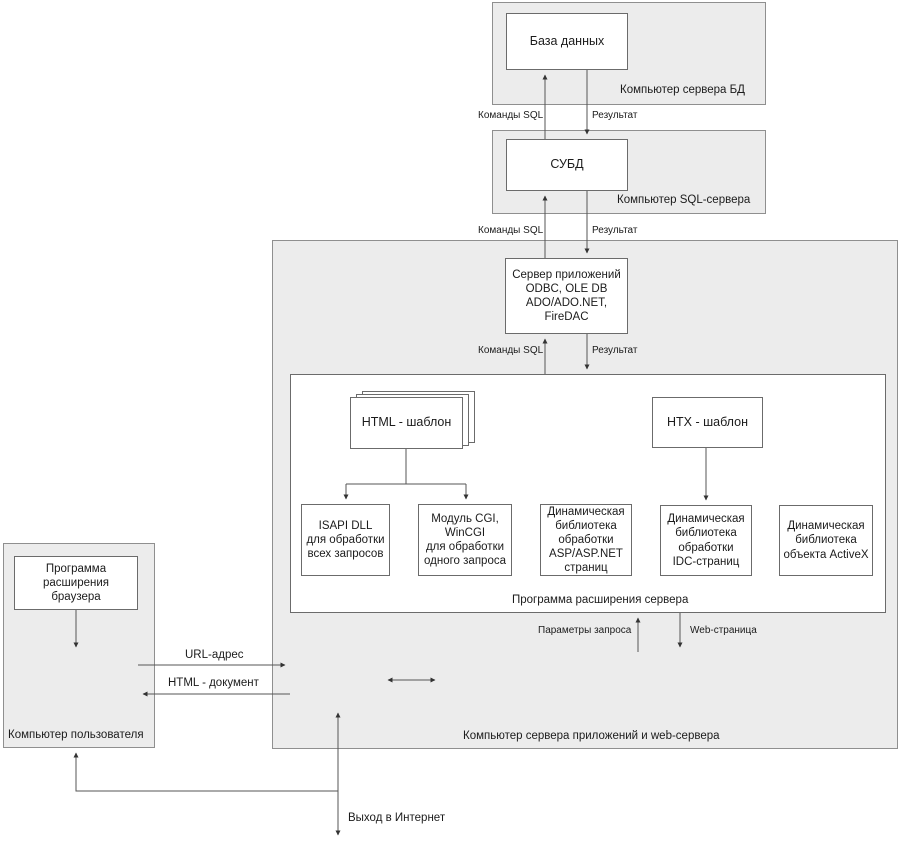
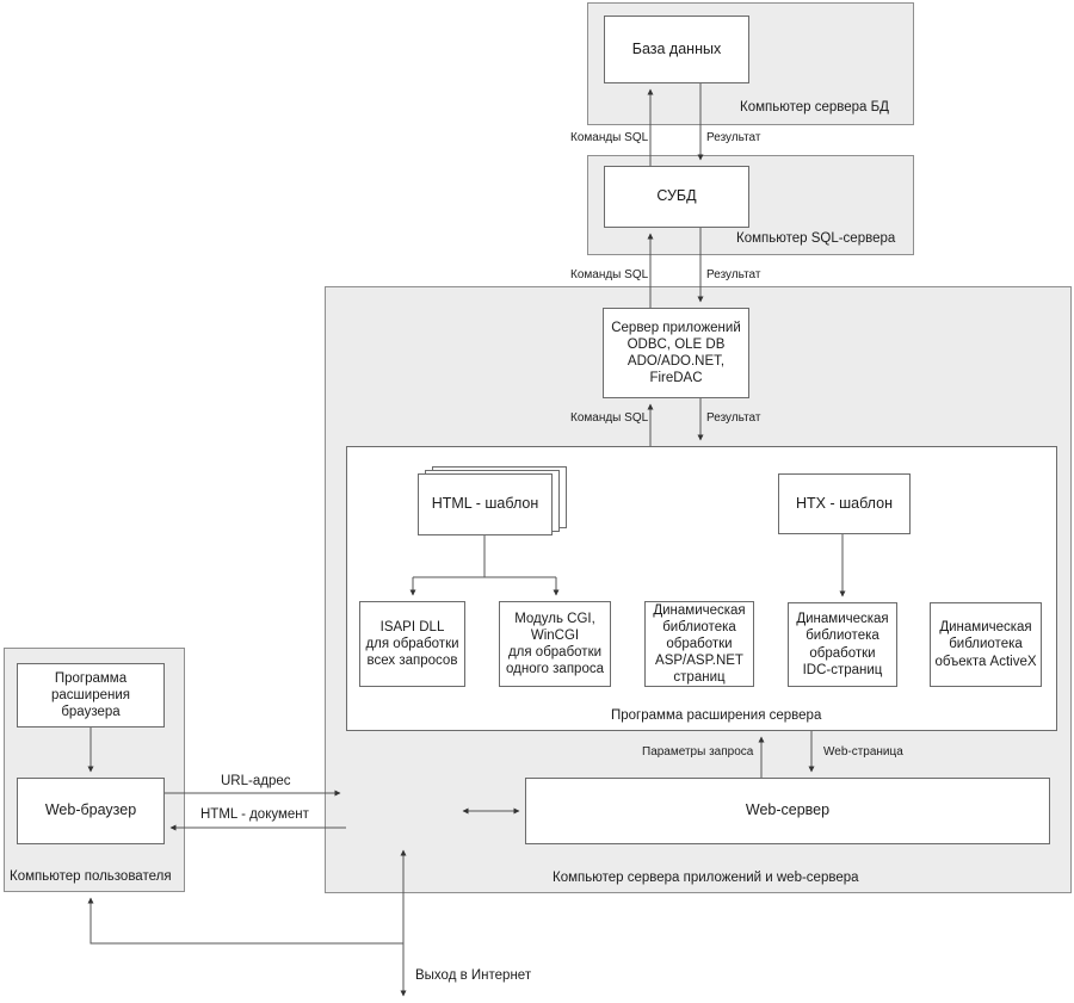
  Компьютер сервера БД
  Компьютер SQL-сервера
  Компьютер сервера приложений и web-сервера
  Программа расширения сервера
  Компьютер пользователя
  База данных
  СУБД
  Сервер приложений
  ODBC, OLE DB
  ADO/ADO.NET,
  FireDAC
  HTML - шаблон
  HTX - шаблон
  ISAPI DLL
  для обработки
  всех запросов
  Модуль CGI,
  WinCGI
  для обработки
  одного запроса
  Динамическая
  библиотека
  обработки
  ASP/ASP.NET
  страниц
  Динамическая
  библиотека
  обработки
  IDC-страниц
  Динамическая
  библиотека
  объекта ActiveX
  Программа
  расширения
  браузера
+ Web-браузер
+ Web-сервер
  Команды SQL
  Результат
  Команды SQL
  Результат
  Команды SQL
  Результат
  URL-адрес
  HTML - документ
  Параметры запроса
  Web-страница
  Выход в Интернет
